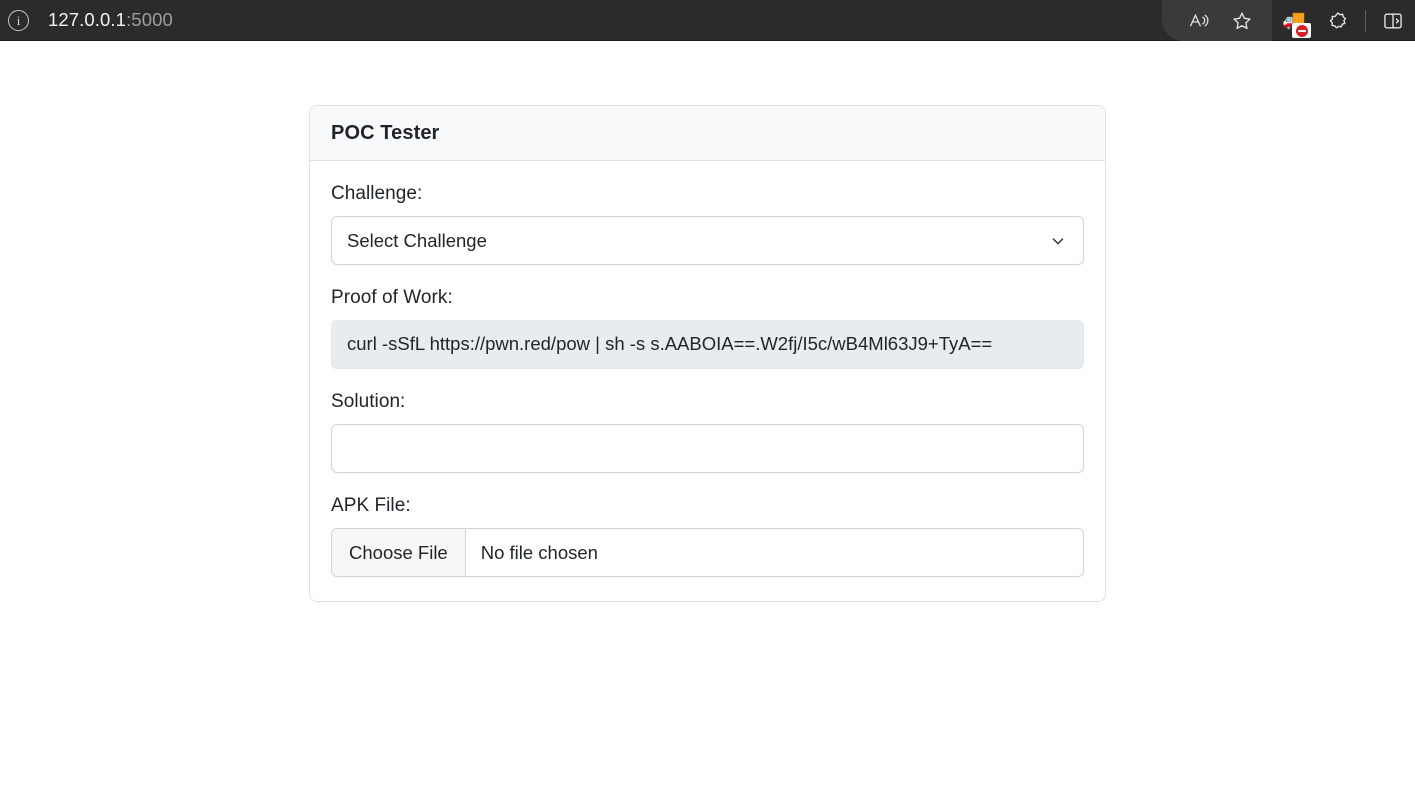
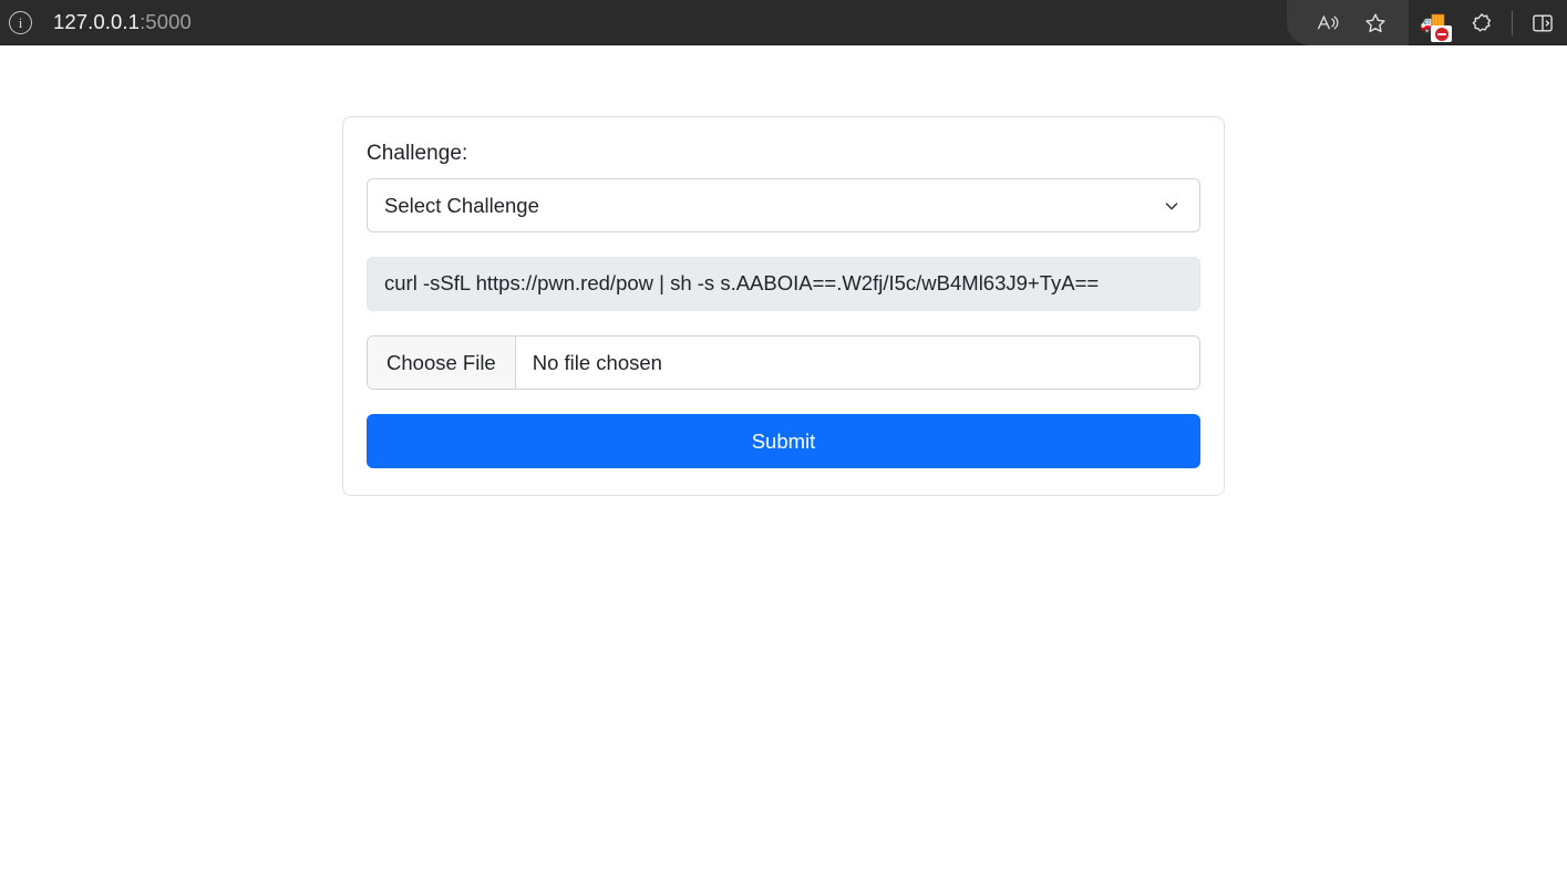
  i
  127.0.0.1:5000
  🚚
- POC Tester
  Challenge:
  Select Challenge
- Proof of Work:
  curl -sSfL https://pwn.red/pow | sh -s s.AABOIA==.W2fj/I5c/wB4Ml63J9+TyA==
- Solution:
- APK File:
  Choose File
  No file chosen
+ Submit
